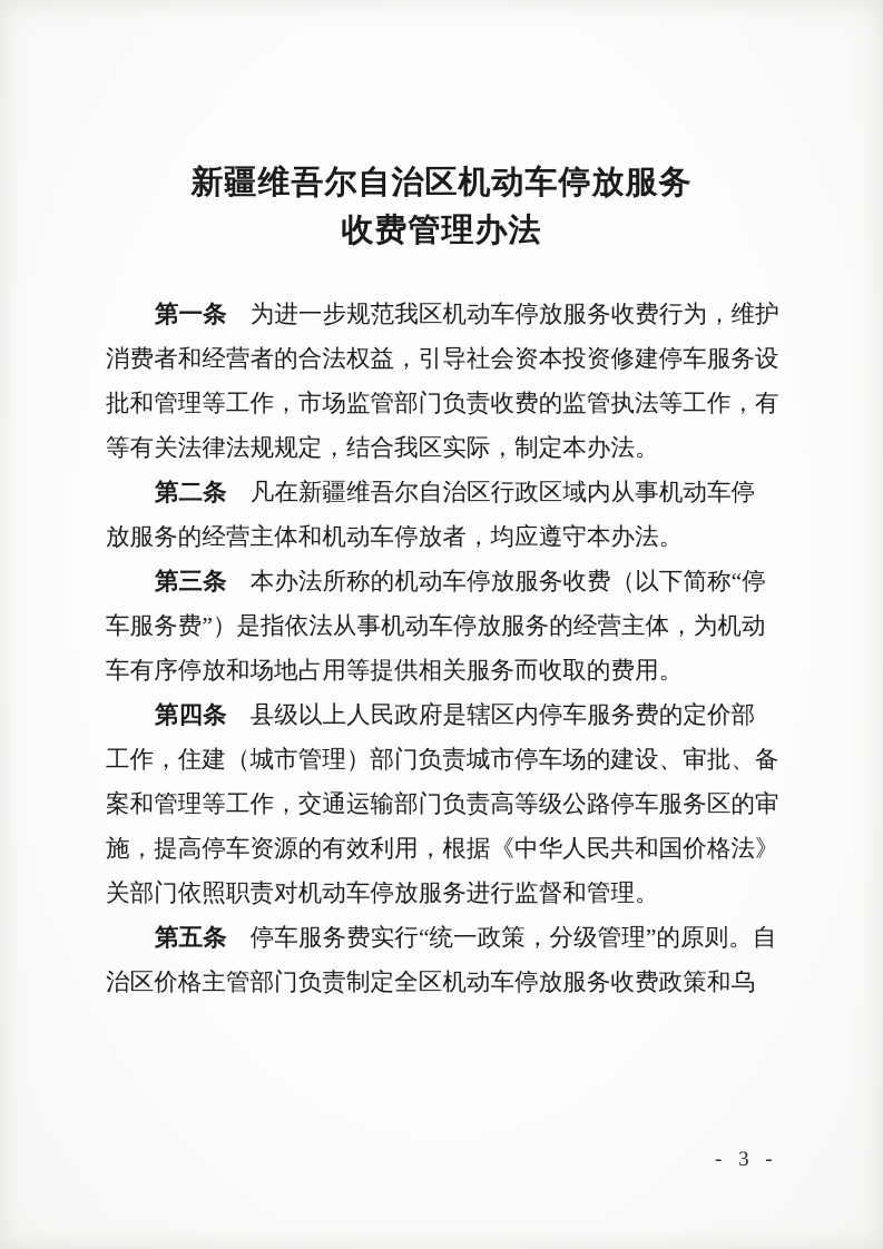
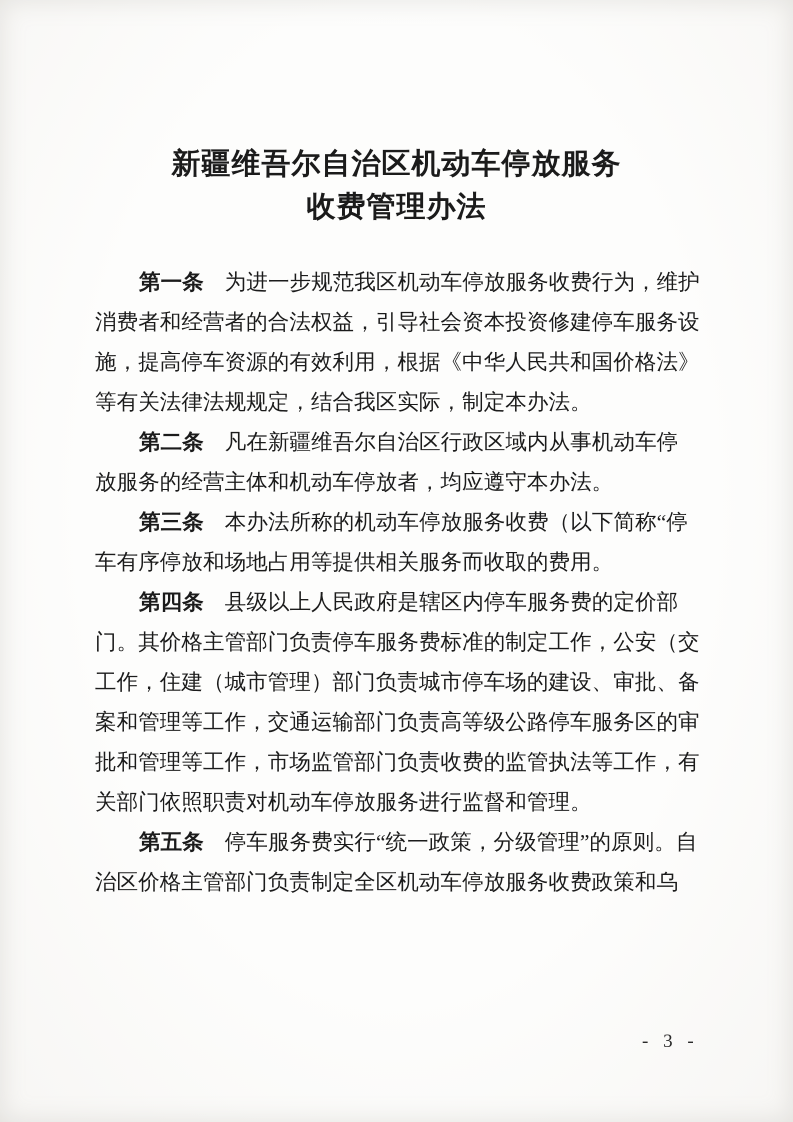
  新疆维吾尔自治区机动车停放服务
  收费管理办法
  第一条 为进一步规范我区机动车停放服务收费行为，维护
  消费者和经营者的合法权益，引导社会资本投资修建停车服务设
- 批和管理等工作，市场监管部门负责收费的监管执法等工作，有
+ 施，提高停车资源的有效利用，根据《中华人民共和国价格法》
  等有关法律法规规定，结合我区实际，制定本办法。
  第二条 凡在新疆维吾尔自治区行政区域内从事机动车停
  放服务的经营主体和机动车停放者，均应遵守本办法。
  第三条 本办法所称的机动车停放服务收费（以下简称“停
- 车服务费”）是指依法从事机动车停放服务的经营主体，为机动
  车有序停放和场地占用等提供相关服务而收取的费用。
  第四条 县级以上人民政府是辖区内停车服务费的定价部
+ 门。其价格主管部门负责停车服务费标准的制定工作，公安（交
  工作，住建（城市管理）部门负责城市停车场的建设、审批、备
  案和管理等工作，交通运输部门负责高等级公路停车服务区的审
- 施，提高停车资源的有效利用，根据《中华人民共和国价格法》
+ 批和管理等工作，市场监管部门负责收费的监管执法等工作，有
  关部门依照职责对机动车停放服务进行监督和管理。
  第五条 停车服务费实行“统一政策，分级管理”的原则。自
  治区价格主管部门负责制定全区机动车停放服务收费政策和乌
  - 3 -
